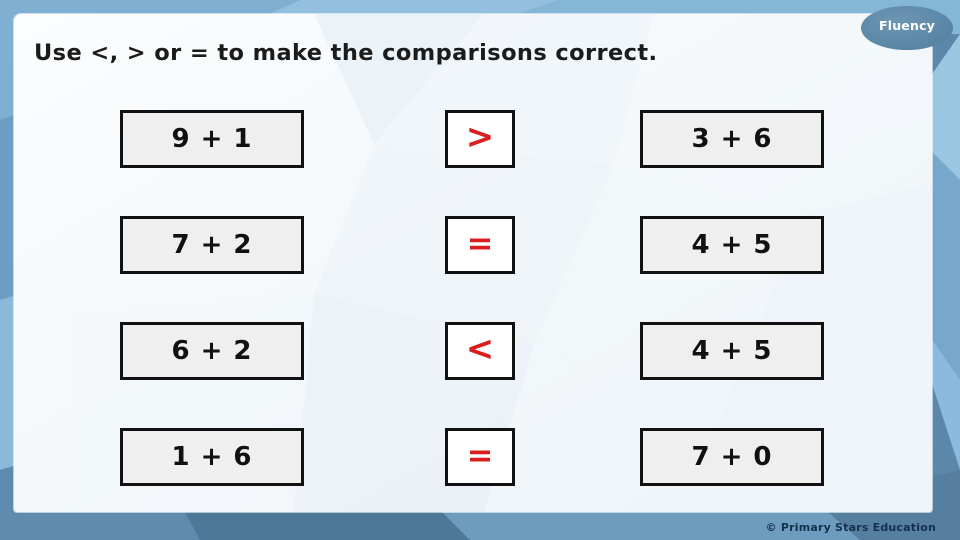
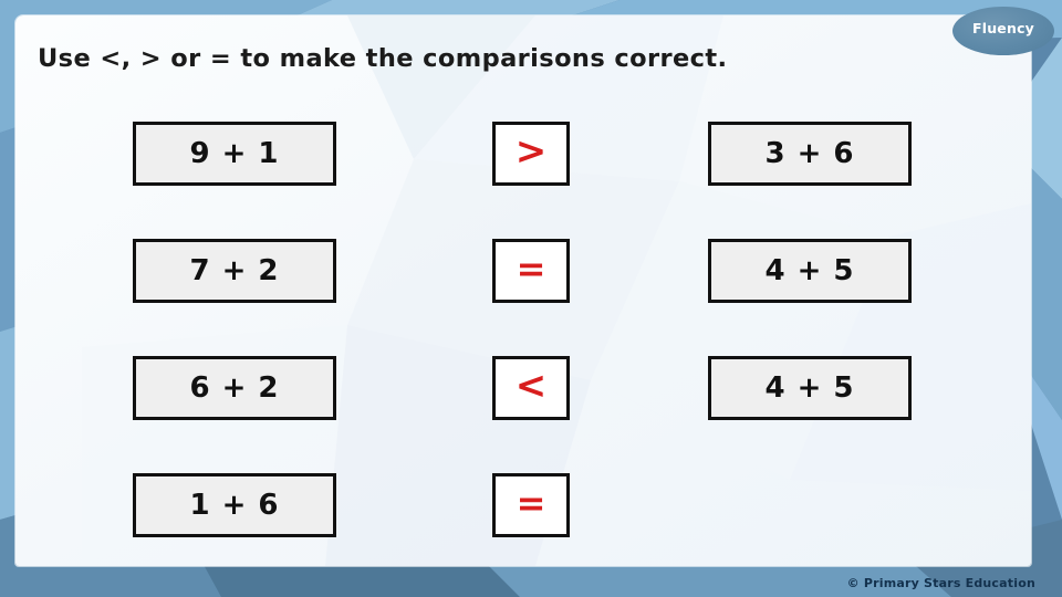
  Use <, > or = to make the comparisons correct.
  9 + 1
  >
  3 + 6
  7 + 2
  =
  4 + 5
  6 + 2
  <
  4 + 5
  1 + 6
  =
- 7 + 0
  Fluency
  © Primary Stars Education
